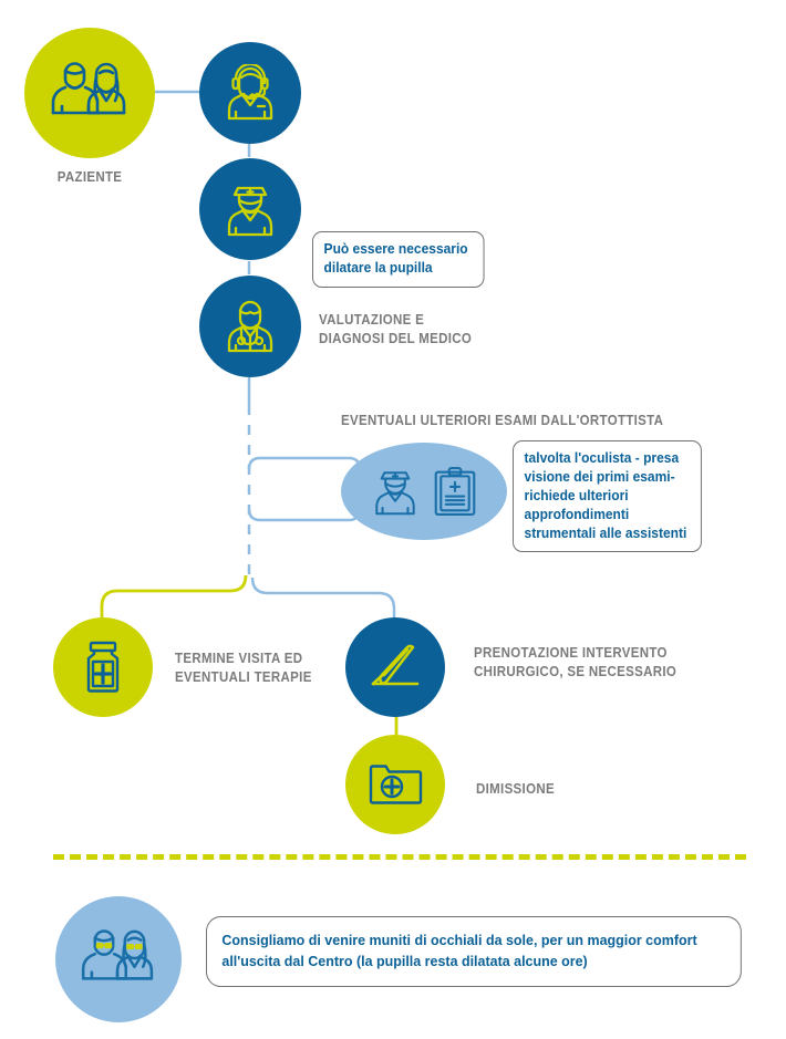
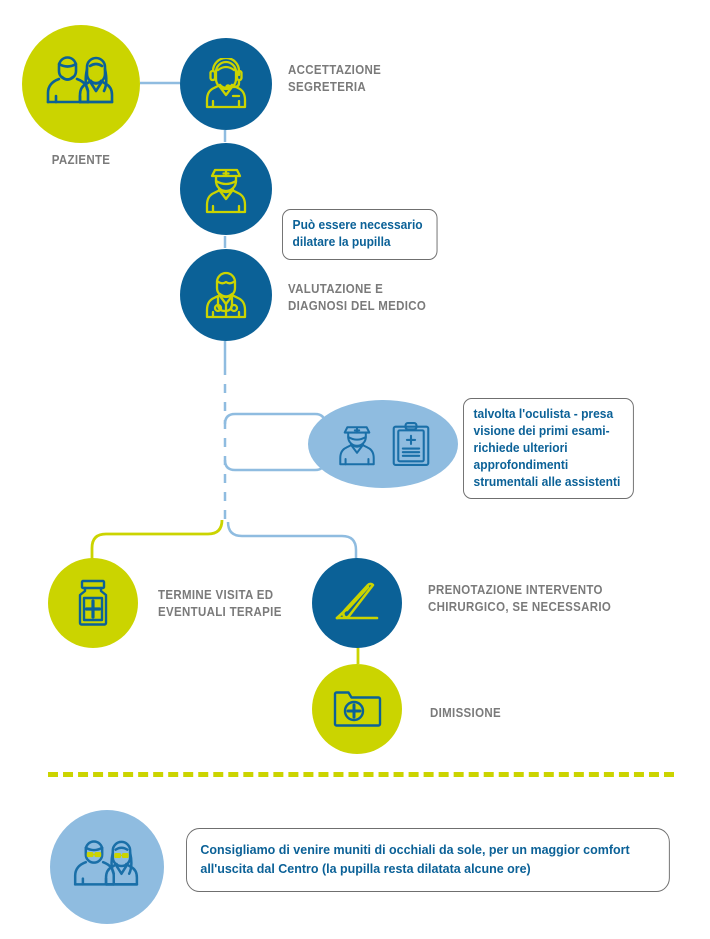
  PAZIENTE
+ ACCETTAZIONE
+ SEGRETERIA
  Può essere necessario
  dilatare la pupilla
  VALUTAZIONE E
  DIAGNOSI DEL MEDICO
- EVENTUALI ULTERIORI ESAMI DALL'ORTOTTISTA
  talvolta l'oculista - presa
  visione dei primi esami-
  richiede ulteriori
  approfondimenti
  strumentali alle assistenti
  TERMINE VISITA ED
  EVENTUALI TERAPIE
  PRENOTAZIONE INTERVENTO
  CHIRURGICO, SE NECESSARIO
  DIMISSIONE
  Consigliamo di venire muniti di occhiali da sole, per un maggior comfort
  all'uscita dal Centro (la pupilla resta dilatata alcune ore)
